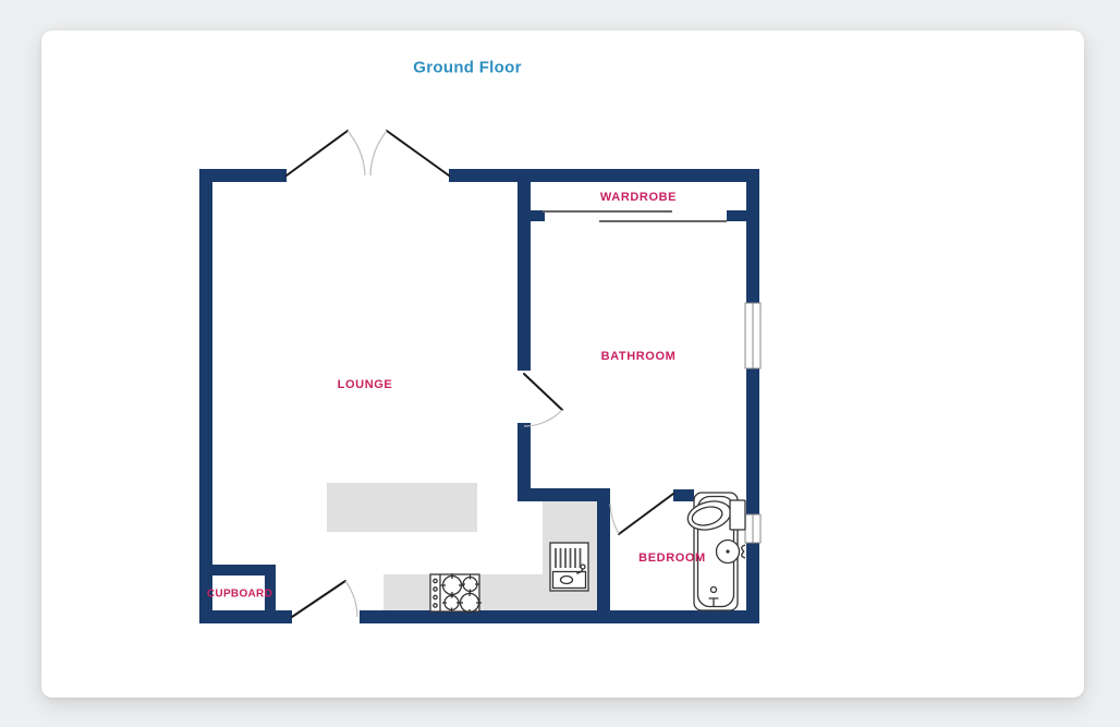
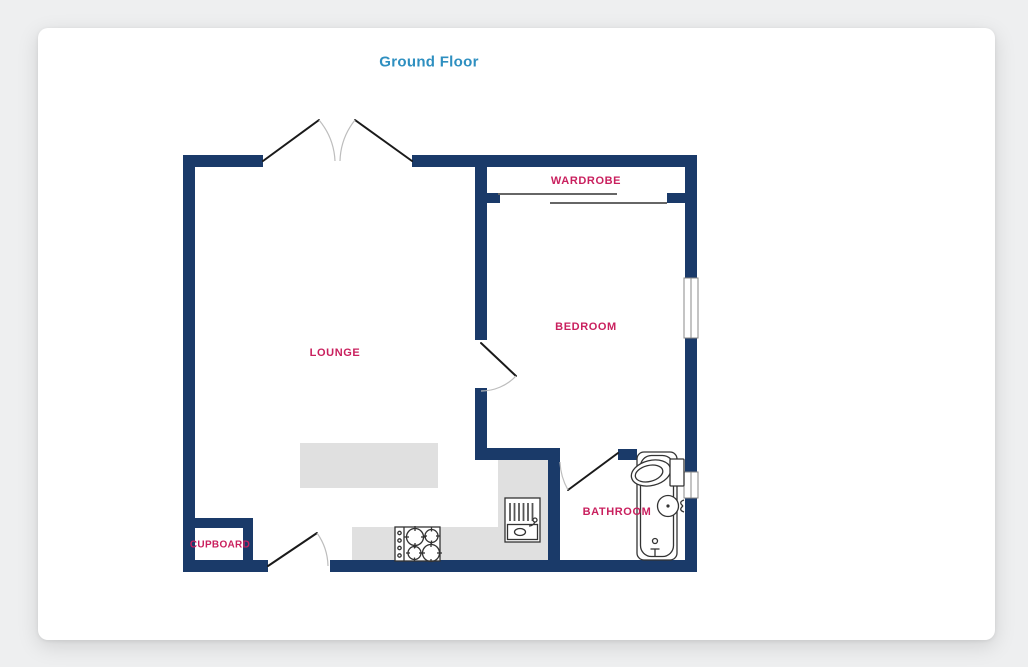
  Ground Floor
  LOUNGE
- BATHROOM
+ BEDROOM
  WARDROBE
- BEDROOM
+ BATHROOM
  CUPBOARD
